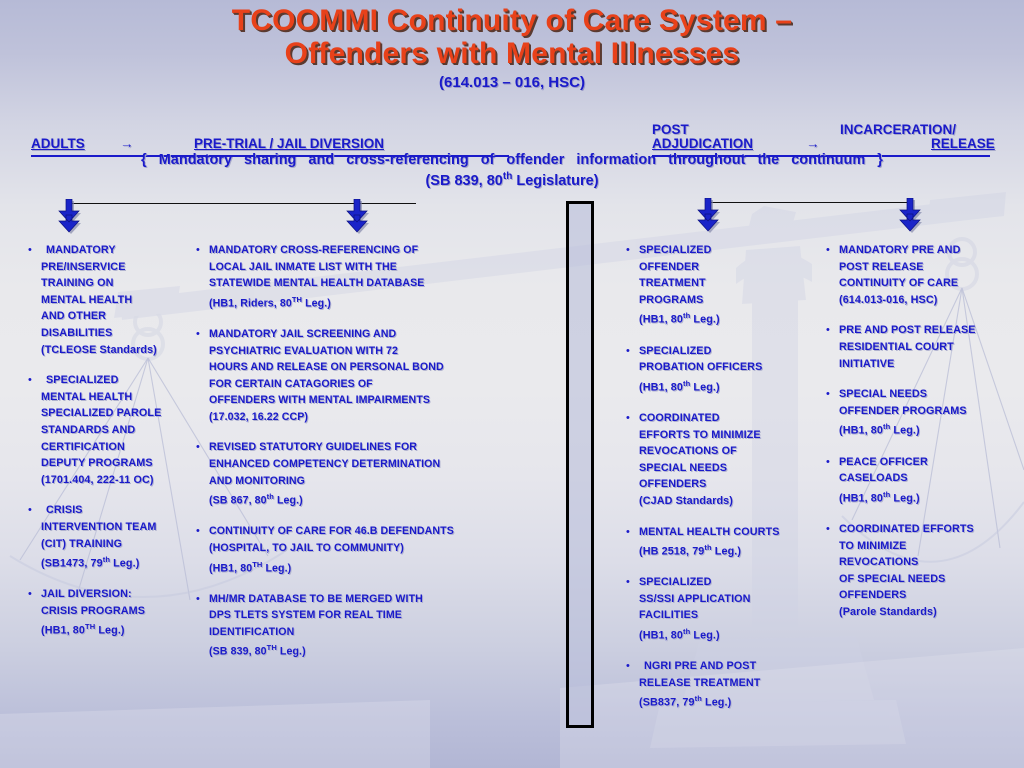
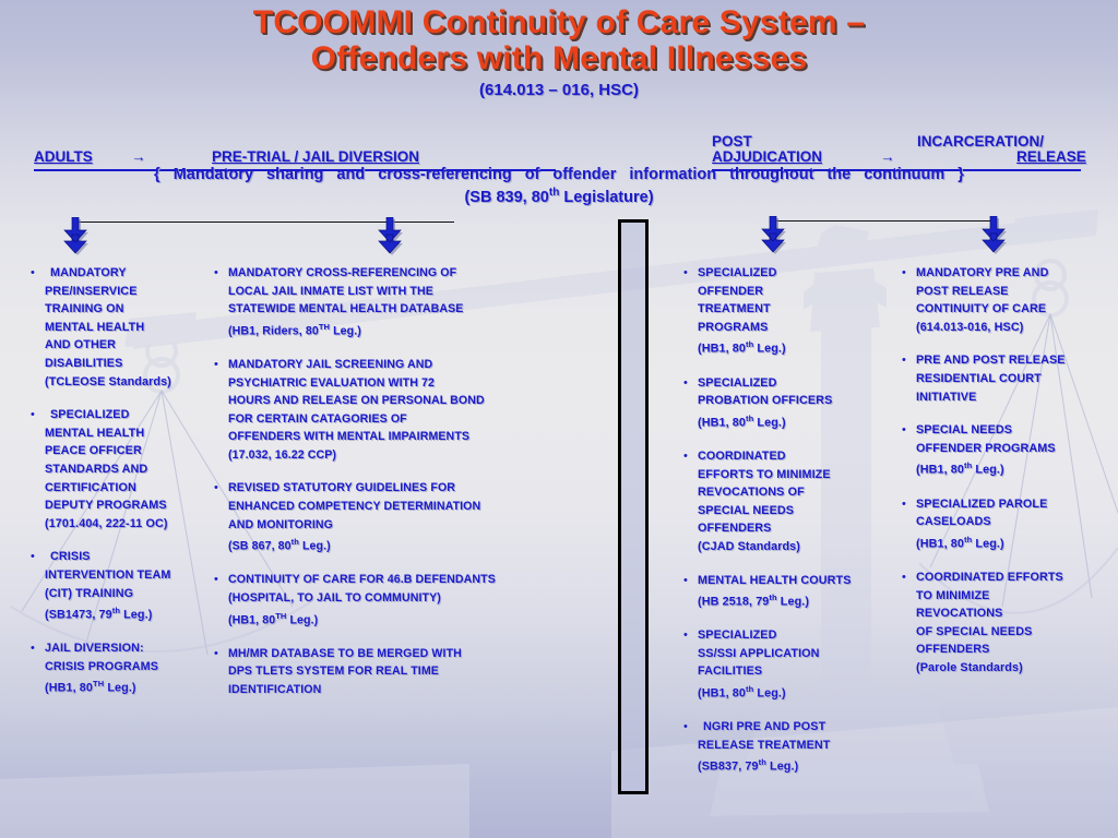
  TCOOMMI Continuity of Care System –
  Offenders with Mental Illnesses
  (614.013 – 016, HSC)
  ADULTS
  →
  PRE-TRIAL / JAIL DIVERSION
  POST
  ADJUDICATION
  →
  INCARCERATION/
  RELEASE
  { Mandatory sharing and cross-referencing of offender information throughout the continuum }
  (SB 839, 80th Legislature)
  •
  MANDATORY
  PRE/INSERVICE
  TRAINING ON
  MENTAL HEALTH
  AND OTHER
  DISABILITIES
  (TCLEOSE Standards)
  •
  SPECIALIZED
  MENTAL HEALTH
- SPECIALIZED PAROLE
+ PEACE OFFICER
  STANDARDS AND
  CERTIFICATION
  DEPUTY PROGRAMS
  (1701.404, 222-11 OC)
  •
  CRISIS
  INTERVENTION TEAM
  (CIT) TRAINING
  (SB1473, 79th Leg.)
  •
  JAIL DIVERSION:
  CRISIS PROGRAMS
  (HB1, 80TH Leg.)
  •
  MANDATORY CROSS-REFERENCING OF
  LOCAL JAIL INMATE LIST WITH THE
  STATEWIDE MENTAL HEALTH DATABASE
  (HB1, Riders, 80TH Leg.)
  •
  MANDATORY JAIL SCREENING AND
  PSYCHIATRIC EVALUATION WITH 72
  HOURS AND RELEASE ON PERSONAL BOND
  FOR CERTAIN CATAGORIES OF
  OFFENDERS WITH MENTAL IMPAIRMENTS
  (17.032, 16.22 CCP)
  •
  REVISED STATUTORY GUIDELINES FOR
  ENHANCED COMPETENCY DETERMINATION
  AND MONITORING
  (SB 867, 80th Leg.)
  •
  CONTINUITY OF CARE FOR 46.B DEFENDANTS
  (HOSPITAL, TO JAIL TO COMMUNITY)
  (HB1, 80TH Leg.)
  •
  MH/MR DATABASE TO BE MERGED WITH
  DPS TLETS SYSTEM FOR REAL TIME
  IDENTIFICATION
- (SB 839, 80TH Leg.)
  •
  SPECIALIZED
  OFFENDER
  TREATMENT
  PROGRAMS
  (HB1, 80th Leg.)
  •
  SPECIALIZED
  PROBATION OFFICERS
  (HB1, 80th Leg.)
  •
  COORDINATED
  EFFORTS TO MINIMIZE
  REVOCATIONS OF
  SPECIAL NEEDS
  OFFENDERS
  (CJAD Standards)
  •
  MENTAL HEALTH COURTS
  (HB 2518, 79th Leg.)
  •
  SPECIALIZED
  SS/SSI APPLICATION
  FACILITIES
  (HB1, 80th Leg.)
  •
  NGRI PRE AND POST
  RELEASE TREATMENT
  (SB837, 79th Leg.)
  •
  MANDATORY PRE AND
  POST RELEASE
  CONTINUITY OF CARE
  (614.013-016, HSC)
  •
  PRE AND POST RELEASE
  RESIDENTIAL COURT
  INITIATIVE
  •
  SPECIAL NEEDS
  OFFENDER PROGRAMS
  (HB1, 80th Leg.)
  •
- PEACE OFFICER
+ SPECIALIZED PAROLE
  CASELOADS
  (HB1, 80th Leg.)
  •
  COORDINATED EFFORTS
  TO MINIMIZE
  REVOCATIONS
  OF SPECIAL NEEDS
  OFFENDERS
  (Parole Standards)
